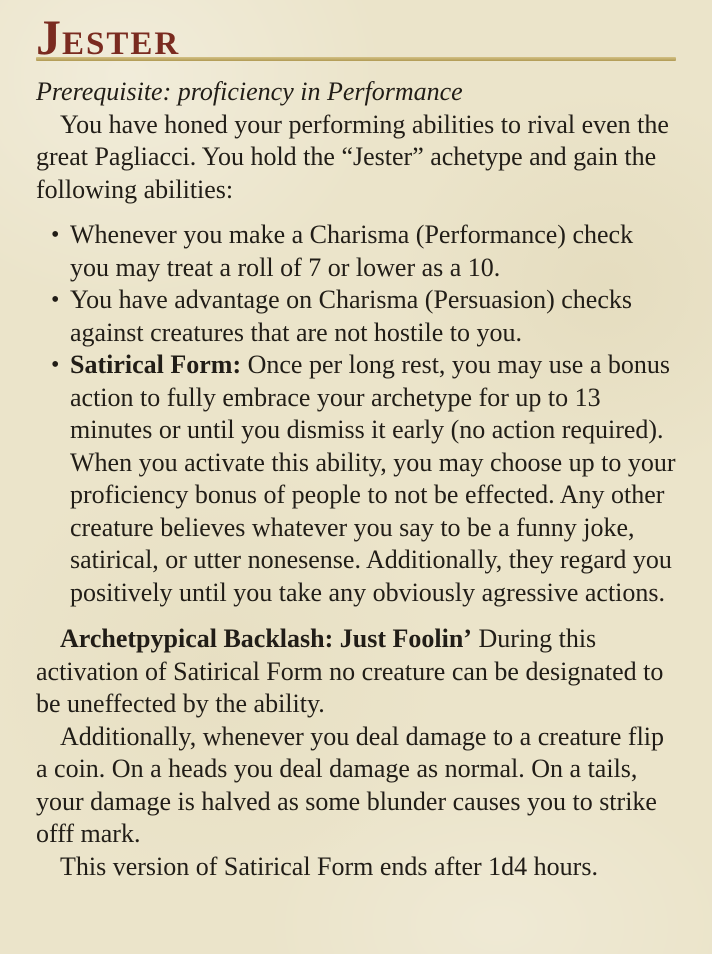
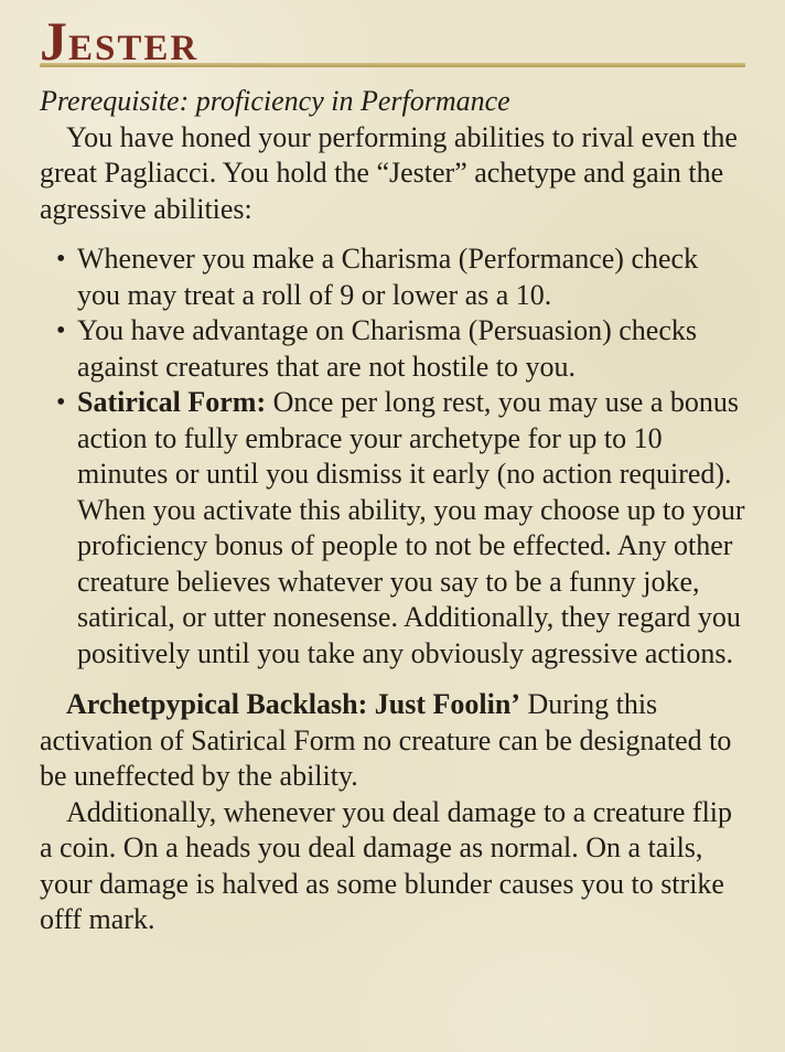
  JESTER
  Prerequisite: proficiency in Performance
- You have honed your performing abilities to rival even the great Pagliacci. You hold the “Jester” achetype and gain the following abilities:
+ You have honed your performing abilities to rival even the great Pagliacci. You hold the “Jester” achetype and gain the agressive abilities:
- Whenever you make a Charisma (Performance) check you may treat a roll of 7 or lower as a 10.
+ Whenever you make a Charisma (Performance) check you may treat a roll of 9 or lower as a 10.
  You have advantage on Charisma (Persuasion) checks against creatures that are not hostile to you.
- Satirical Form: Once per long rest, you may use a bonus action to fully embrace your archetype for up to 13 minutes or until you dismiss it early (no action required). When you activate this ability, you may choose up to your proficiency bonus of people to not be effected. Any other creature believes whatever you say to be a funny joke, satirical, or utter nonesense. Additionally, they regard you positively until you take any obviously agressive actions.
+ Satirical Form: Once per long rest, you may use a bonus action to fully embrace your archetype for up to 10 minutes or until you dismiss it early (no action required). When you activate this ability, you may choose up to your proficiency bonus of people to not be effected. Any other creature believes whatever you say to be a funny joke, satirical, or utter nonesense. Additionally, they regard you positively until you take any obviously agressive actions.
  Archetpypical Backlash: Just Foolin’ During this activation of Satirical Form no creature can be designated to be uneffected by the ability.
  Additionally, whenever you deal damage to a creature flip a coin. On a heads you deal damage as normal. On a tails, your damage is halved as some blunder causes you to strike offf mark.
- This version of Satirical Form ends after 1d4 hours.
